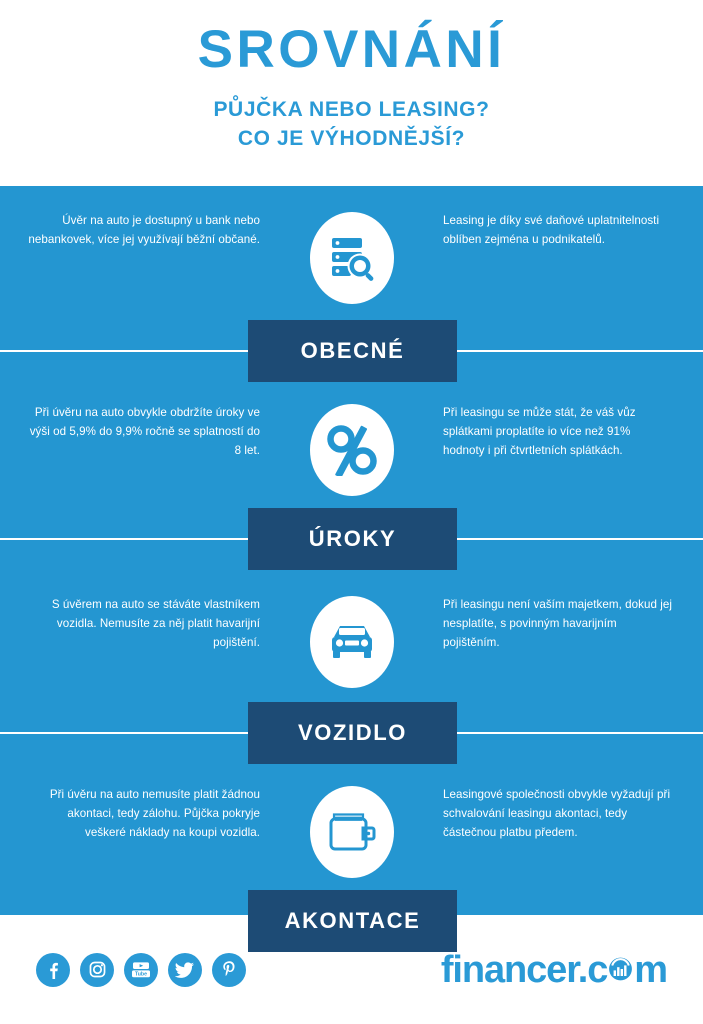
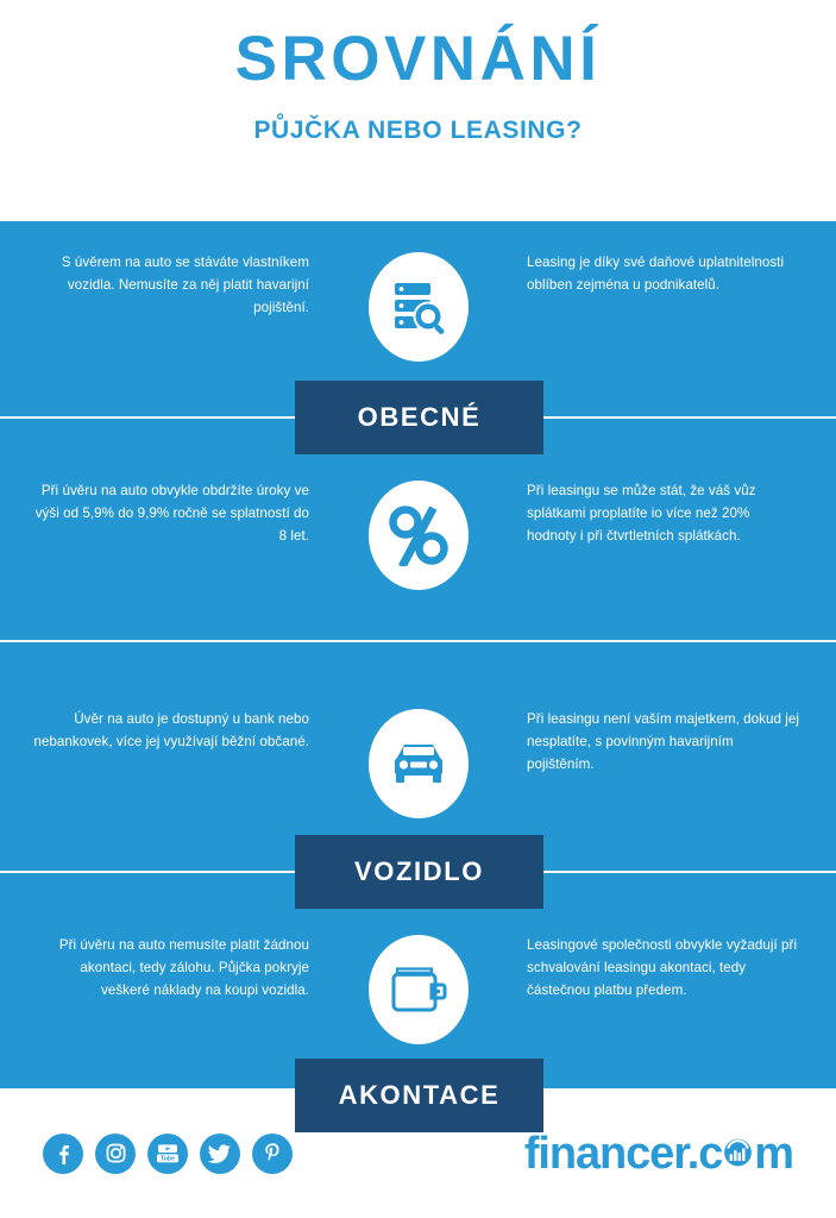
  SROVNÁNÍ
  PŮJČKA NEBO LEASING?
- CO JE VÝHODNĚJŠÍ?
- Úvěr na auto je dostupný u bank nebo nebankovek, více jej využívají běžní občané.
+ S úvěrem na auto se stáváte vlastníkem vozidla. Nemusíte za něj platit havarijní pojištění.
  Leasing je díky své daňové uplatnitelnosti oblíben zejména u podnikatelů.
  OBECNÉ
  Při úvěru na auto obvykle obdržíte úroky ve výši od 5,9% do 9,9% ročně se splatností do 8 let.
- Při leasingu se může stát, že váš vůz splátkami proplatíte io více než 91% hodnoty i při čtvrtletních splátkách.
+ Při leasingu se může stát, že váš vůz splátkami proplatíte io více než 20% hodnoty i při čtvrtletních splátkách.
- ÚROKY
- S úvěrem na auto se stáváte vlastníkem vozidla. Nemusíte za něj platit havarijní pojištění.
+ Úvěr na auto je dostupný u bank nebo nebankovek, více jej využívají běžní občané.
  Při leasingu není vaším majetkem, dokud jej nesplatíte, s povinným havarijním pojištěním.
  VOZIDLO
  Při úvěru na auto nemusíte platit žádnou akontaci, tedy zálohu. Půjčka pokryje veškeré náklady na koupi vozidla.
  Leasingové společnosti obvykle vyžadují při schvalování leasingu akontaci, tedy částečnou platbu předem.
  AKONTACE
  financer.c
  m
